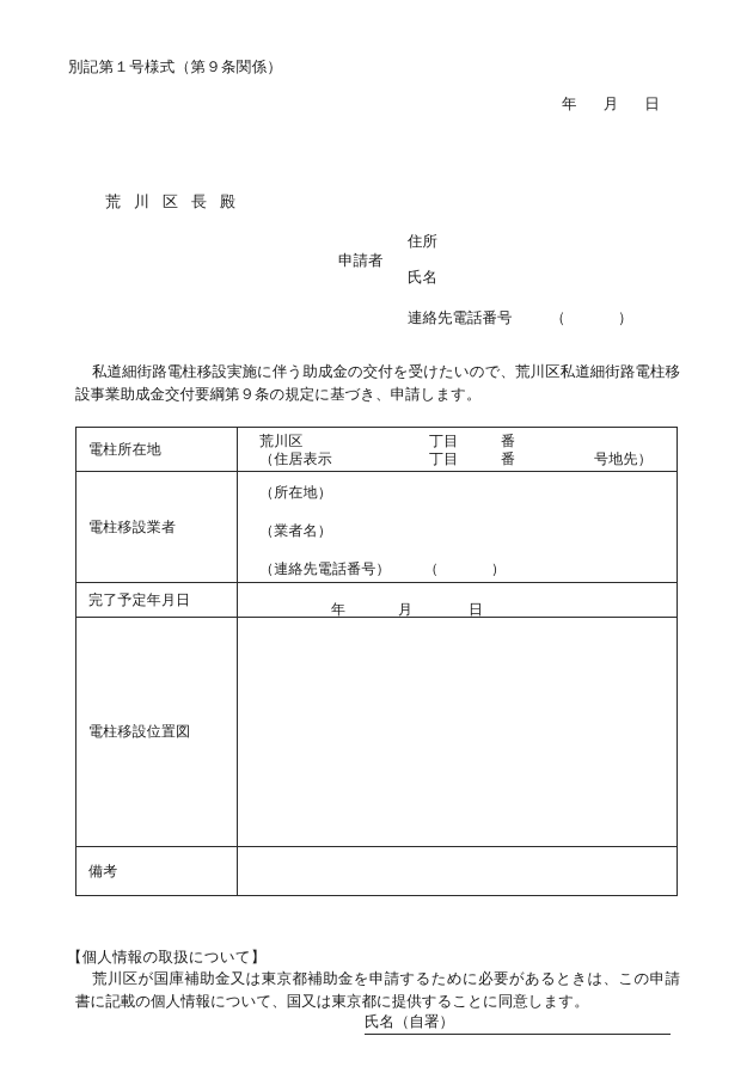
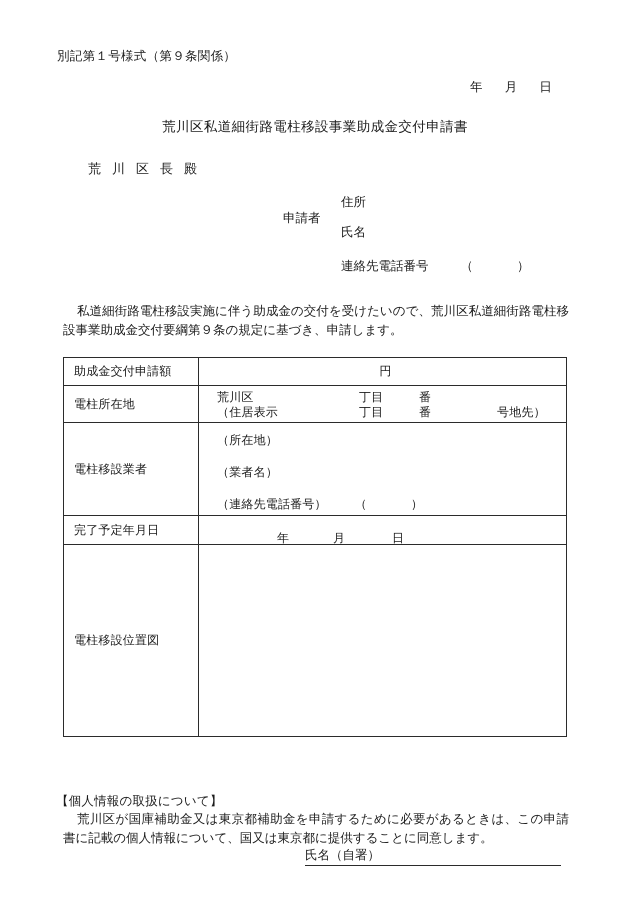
  別記第１号様式（第９条関係）
  年 月 日
+ 荒川区私道細街路電柱移設事業助成金交付申請書
  荒川区長殿
  申請者
  住所
  氏名
  連絡先電話番号 （ ）
  私道細街路電柱移設実施に伴う助成金の交付を受けたいので、荒川区私道細街路電柱移設事業助成金交付要綱第９条の規定に基づき、申請します。
+ 助成金交付申請額	円
  電柱所在地	荒川区 丁目 番 （住居表示 丁目 番 号地先）
  電柱移設業者	（所在地） （業者名） （連絡先電話番号） （ ）
  完了予定年月日	年 月 日
  電柱移設位置図
- 備考
  【個人情報の取扱について】
  荒川区が国庫補助金又は東京都補助金を申請するために必要があるときは、この申請書に記載の個人情報について、国又は東京都に提供することに同意します。
  氏名（自署）
